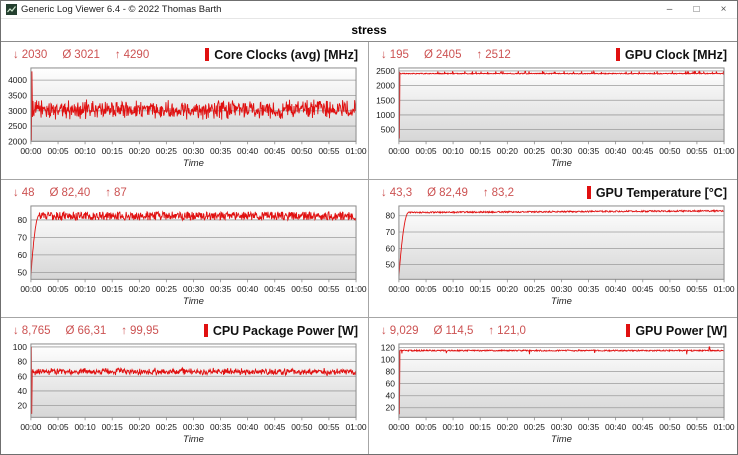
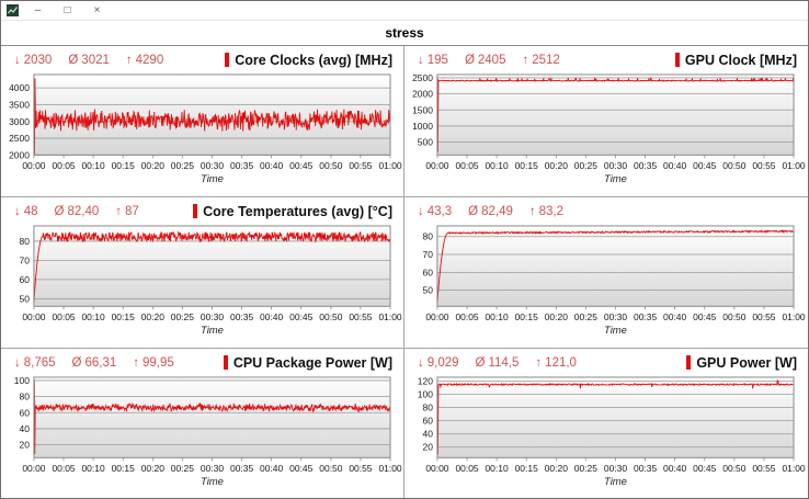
- Generic Log Viewer 6.4 - © 2022 Thomas Barth
  –
  □
  ×
  stress
  ↓
  2030
  Ø
  3021
  ↑
  4290
  Core Clocks (avg) [MHz]
  2000
  2500
  3000
  3500
  4000
  00:00
  00:05
  00:10
  00:15
  00:20
  00:25
  00:30
  00:35
  00:40
  00:45
  00:50
  00:55
  01:00
  Time
  ↓
  195
  Ø
  2405
  ↑
  2512
  GPU Clock [MHz]
  500
  1000
  1500
  2000
  2500
  00:00
  00:05
  00:10
  00:15
  00:20
  00:25
  00:30
  00:35
  00:40
  00:45
  00:50
  00:55
  01:00
  Time
  ↓
  48
  Ø
  82,40
  ↑
  87
+ Core Temperatures (avg) [°C]
  50
  60
  70
  80
  00:00
  00:05
  00:10
  00:15
  00:20
  00:25
  00:30
  00:35
  00:40
  00:45
  00:50
  00:55
  01:00
  Time
  ↓
  43,3
  Ø
  82,49
  ↑
  83,2
- GPU Temperature [°C]
  50
  60
  70
  80
  00:00
  00:05
  00:10
  00:15
  00:20
  00:25
  00:30
  00:35
  00:40
  00:45
  00:50
  00:55
  01:00
  Time
  ↓
  8,765
  Ø
  66,31
  ↑
  99,95
  CPU Package Power [W]
  20
  40
  60
  80
  100
  00:00
  00:05
  00:10
  00:15
  00:20
  00:25
  00:30
  00:35
  00:40
  00:45
  00:50
  00:55
  01:00
  Time
  ↓
  9,029
  Ø
  114,5
  ↑
  121,0
  GPU Power [W]
  20
  40
  60
  80
  100
  120
  00:00
  00:05
  00:10
  00:15
  00:20
  00:25
  00:30
  00:35
  00:40
  00:45
  00:50
  00:55
  01:00
  Time
